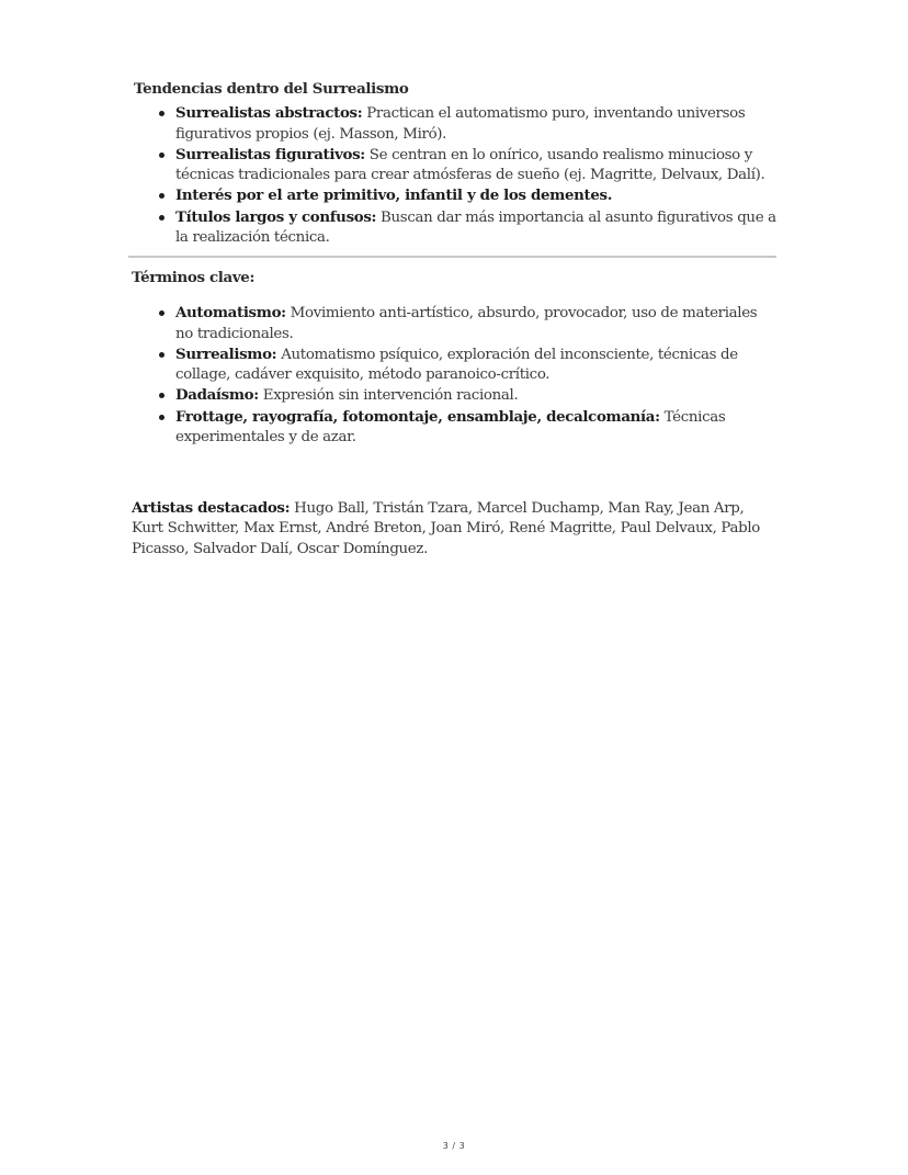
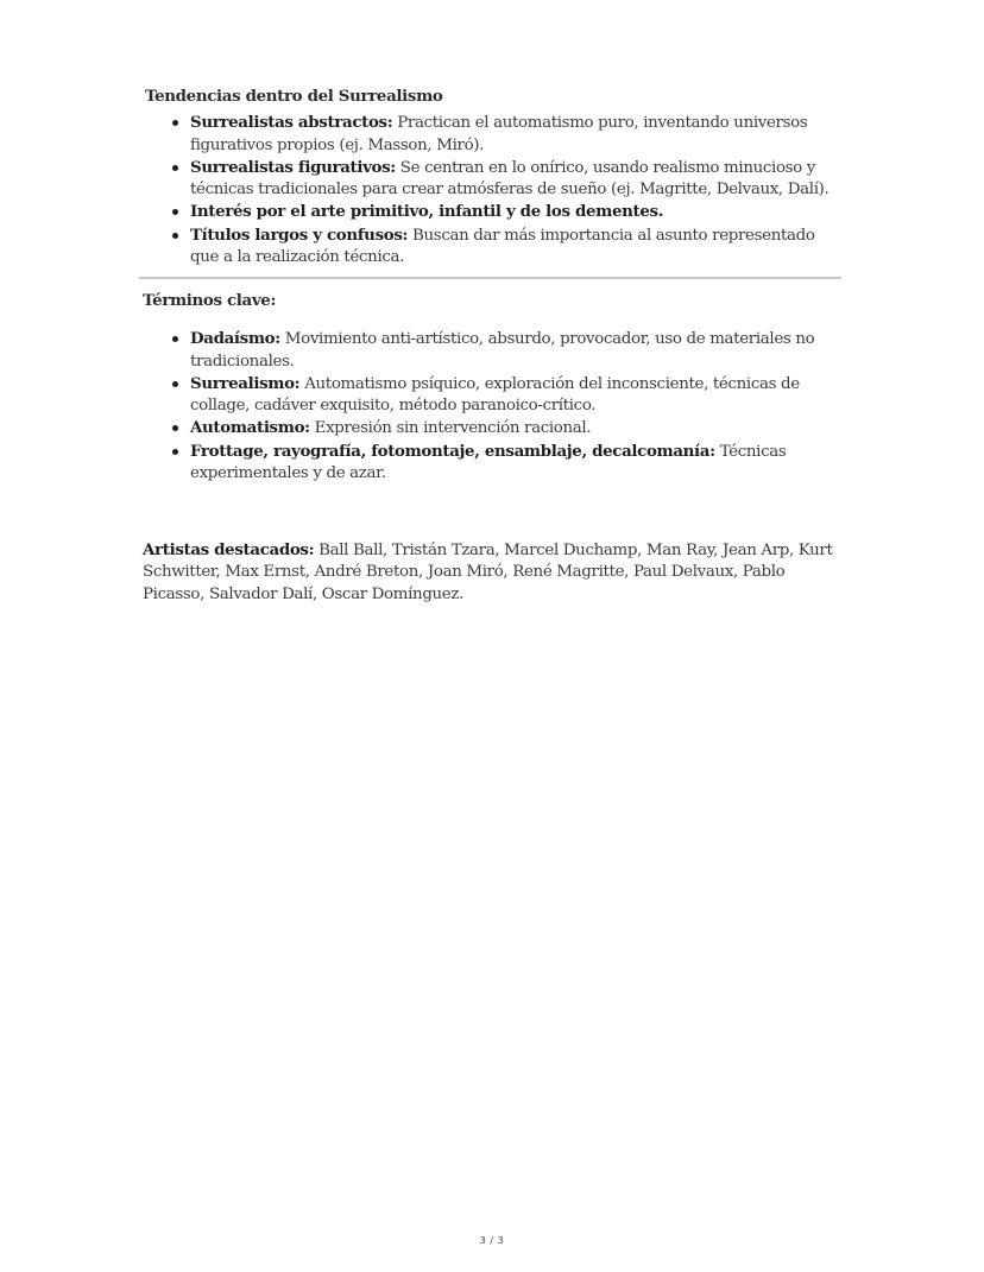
  Tendencias dentro del Surrealismo
  Surrealistas abstractos: Practican el automatismo puro, inventando universos figurativos propios (ej. Masson, Miró).
  Surrealistas figurativos: Se centran en lo onírico, usando realismo minucioso y técnicas tradicionales para crear atmósferas de sueño (ej. Magritte, Delvaux, Dalí).
  Interés por el arte primitivo, infantil y de los dementes.
- Títulos largos y confusos: Buscan dar más importancia al asunto figurativos que a la realización técnica.
+ Títulos largos y confusos: Buscan dar más importancia al asunto representado que a la realización técnica.
  Términos clave:
- Automatismo: Movimiento anti-artístico, absurdo, provocador, uso de materiales no tradicionales.
+ Dadaísmo: Movimiento anti-artístico, absurdo, provocador, uso de materiales no tradicionales.
  Surrealismo: Automatismo psíquico, exploración del inconsciente, técnicas de collage, cadáver exquisito, método paranoico-crítico.
- Dadaísmo: Expresión sin intervención racional.
+ Automatismo: Expresión sin intervención racional.
  Frottage, rayografía, fotomontaje, ensamblaje, decalcomanía: Técnicas experimentales y de azar.
- Artistas destacados: Hugo Ball, Tristán Tzara, Marcel Duchamp, Man Ray, Jean Arp, Kurt Schwitter, Max Ernst, André Breton, Joan Miró, René Magritte, Paul Delvaux, Pablo Picasso, Salvador Dalí, Oscar Domínguez.
+ Artistas destacados: Ball Ball, Tristán Tzara, Marcel Duchamp, Man Ray, Jean Arp, Kurt Schwitter, Max Ernst, André Breton, Joan Miró, René Magritte, Paul Delvaux, Pablo Picasso, Salvador Dalí, Oscar Domínguez.
  3 / 3
